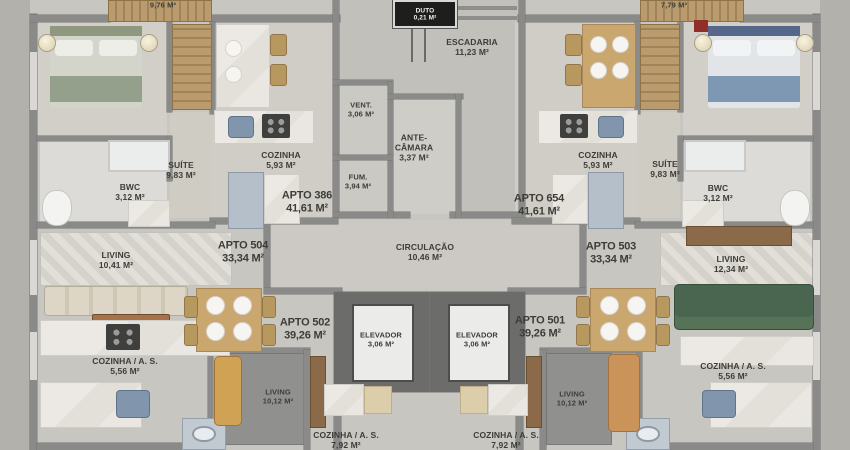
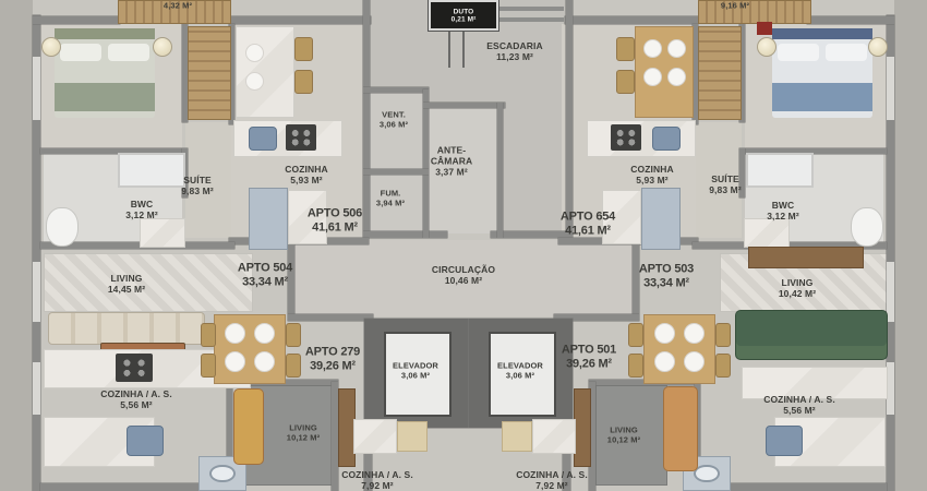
  ESCADARIA
  11,23 M²
  VENT.
  3,06 M²
  ANTE-
  CÂMARA
  3,37 M²
  FUM.
  3,94 M²
  CIRCULAÇÃO
  10,46 M²
- APTO 386
+ APTO 506
  41,61 M²
  APTO 654
  41,61 M²
  APTO 504
  33,34 M²
  APTO 503
  33,34 M²
- APTO 502
+ APTO 279
  39,26 M²
  APTO 501
  39,26 M²
  ELEVADOR
  3,06 M²
  ELEVADOR
  3,06 M²
  SUÍTE
  9,83 M²
  SUÍTE
  9,83 M²
  BWC
  3,12 M²
  BWC
  3,12 M²
  COZINHA
  5,93 M²
  COZINHA
  5,93 M²
  LIVING
- 10,41 M²
+ 14,45 M²
  LIVING
- 12,34 M²
+ 10,42 M²
  LIVING
  10,12 M²
  LIVING
  10,12 M²
  COZINHA / A. S.
  5,56 M²
  COZINHA / A. S.
  5,56 M²
  COZINHA / A. S.
  7,92 M²
  COZINHA / A. S.
  7,92 M²
- 9,76 M²
+ 4,32 M²
- 7,79 M²
+ 9,16 M²
